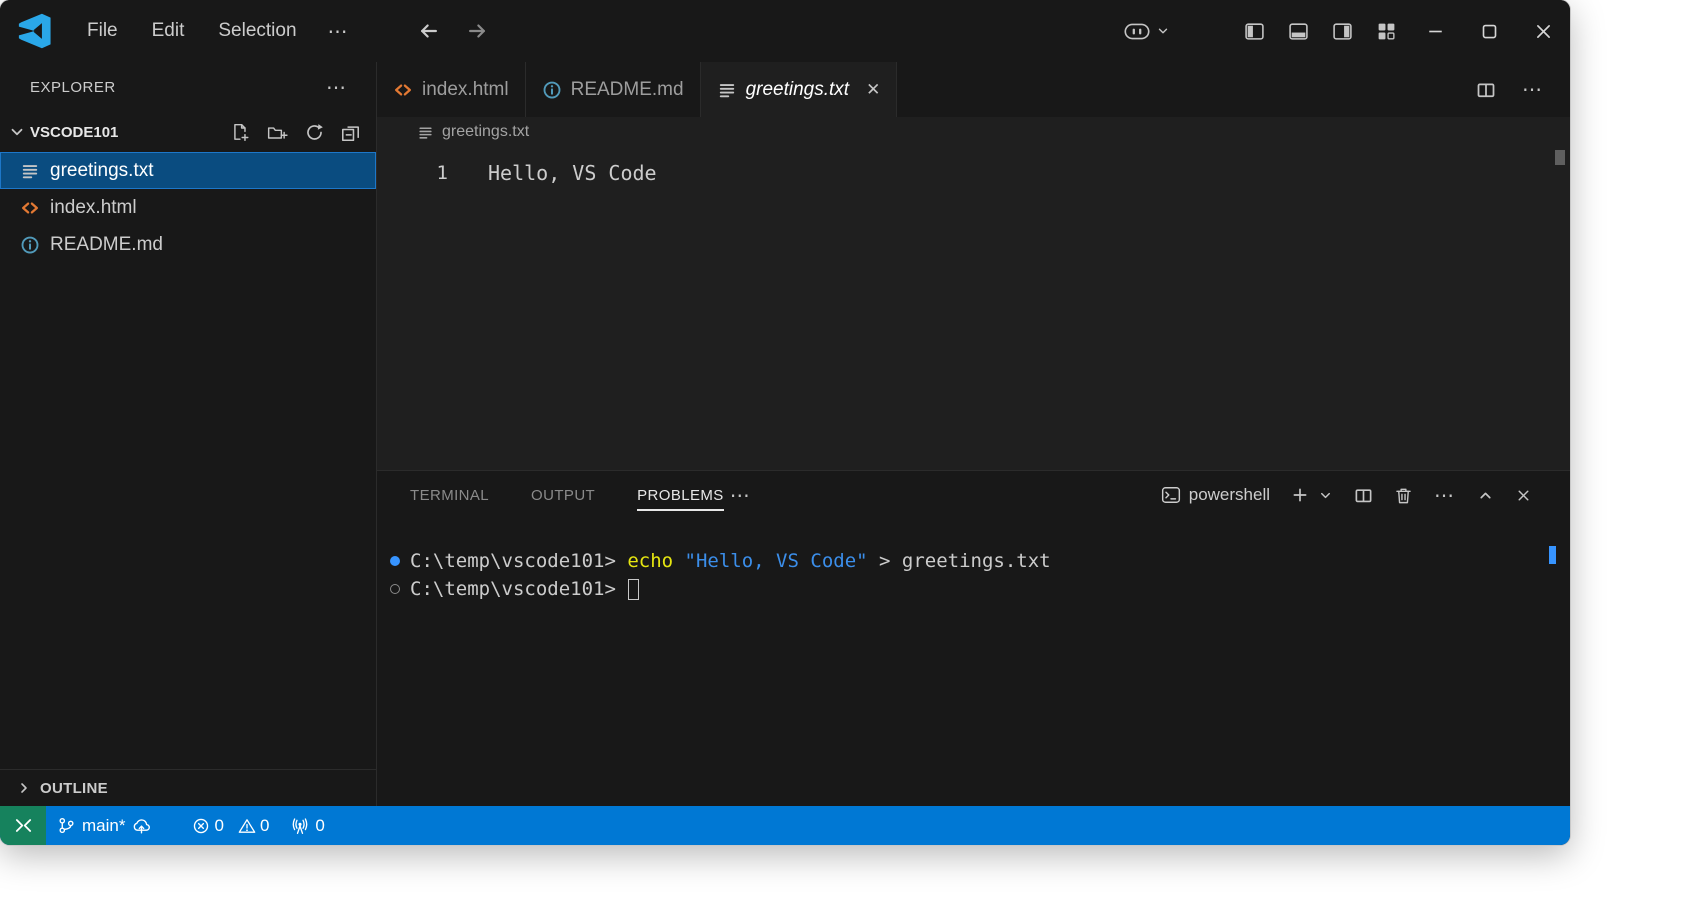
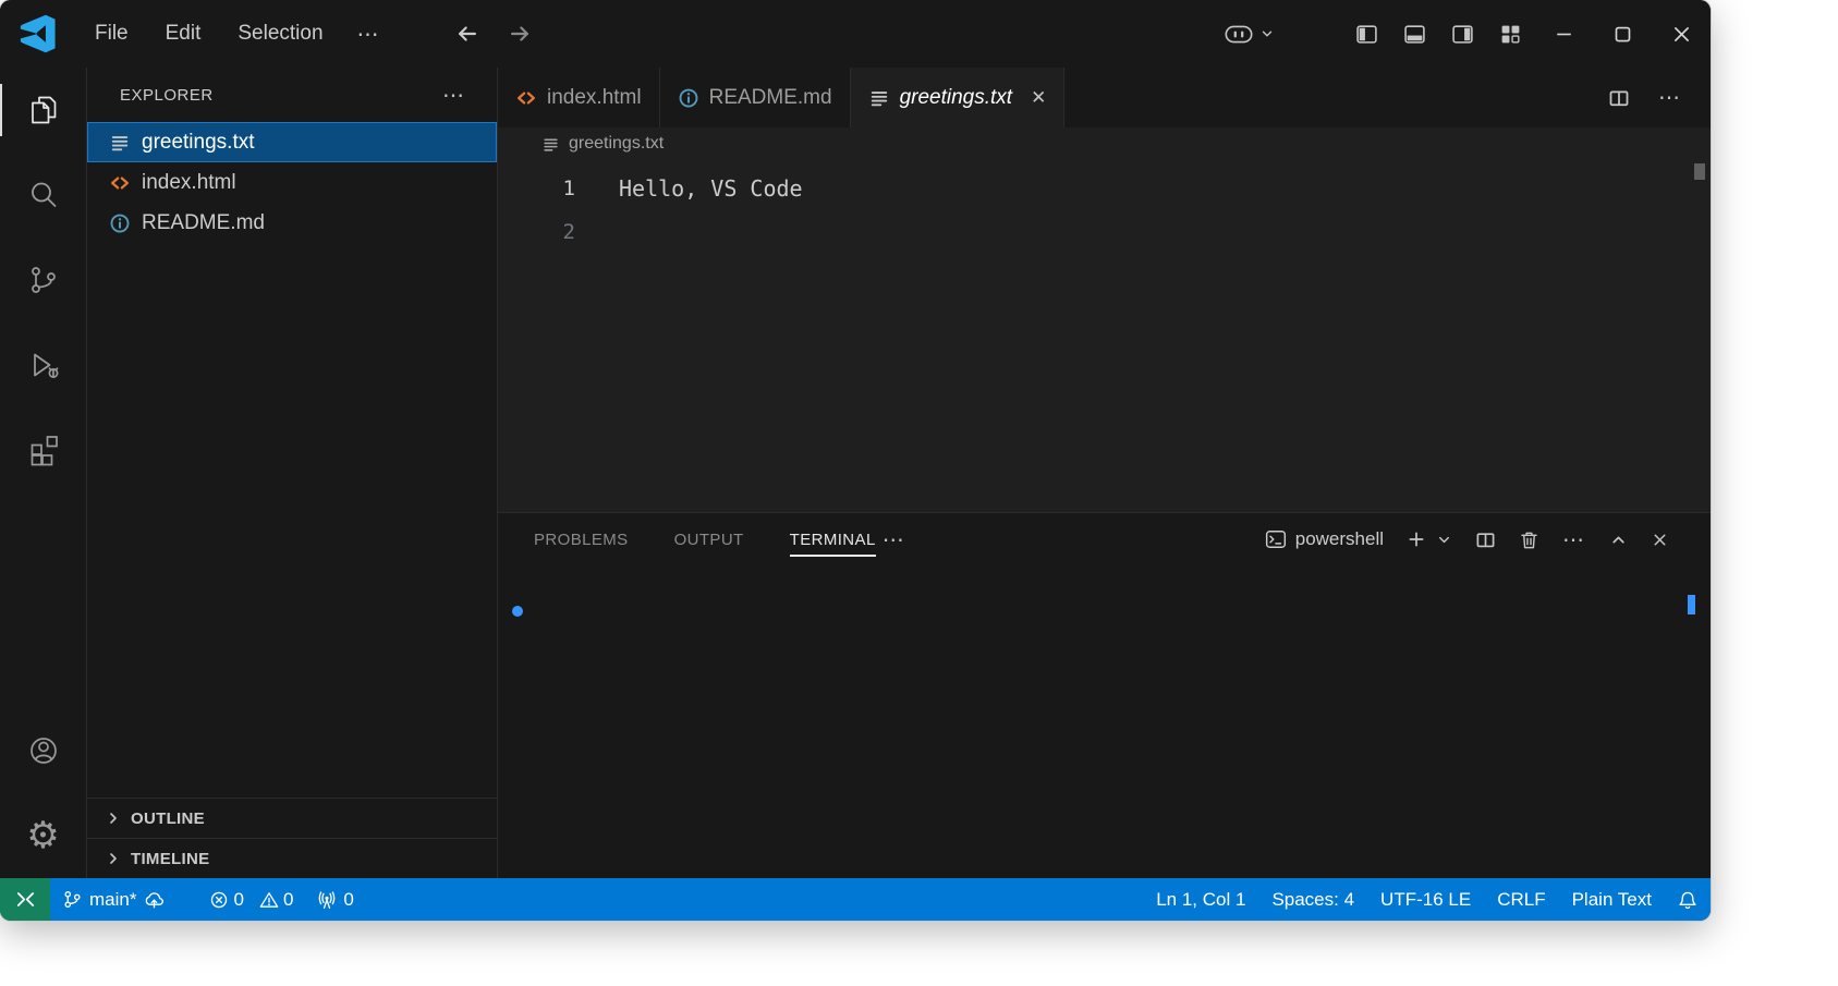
  File
  Edit
  Selection
  ⋯
+ ⚙
  EXPLORER
  ⋯
- VSCODE101
  greetings.txt
  index.html
  README.md
  OUTLINE
+ TIMELINE
  index.html
  README.md
  greetings.txt
  ✕
  ⋯
  greetings.txt
  1
  Hello, VS Code
+ 2
- TERMINAL
+ PROBLEMS
  OUTPUT
- PROBLEMS
+ TERMINAL
  ⋯
  powershell
  ⋯
- C:\temp\vscode101> echo "Hello, VS Code" > greetings.txt
- C:\temp\vscode101>
  main*
  0
  0
  0
+ Ln 1, Col 1
+ Spaces: 4
+ UTF-16 LE
+ CRLF
+ Plain Text
